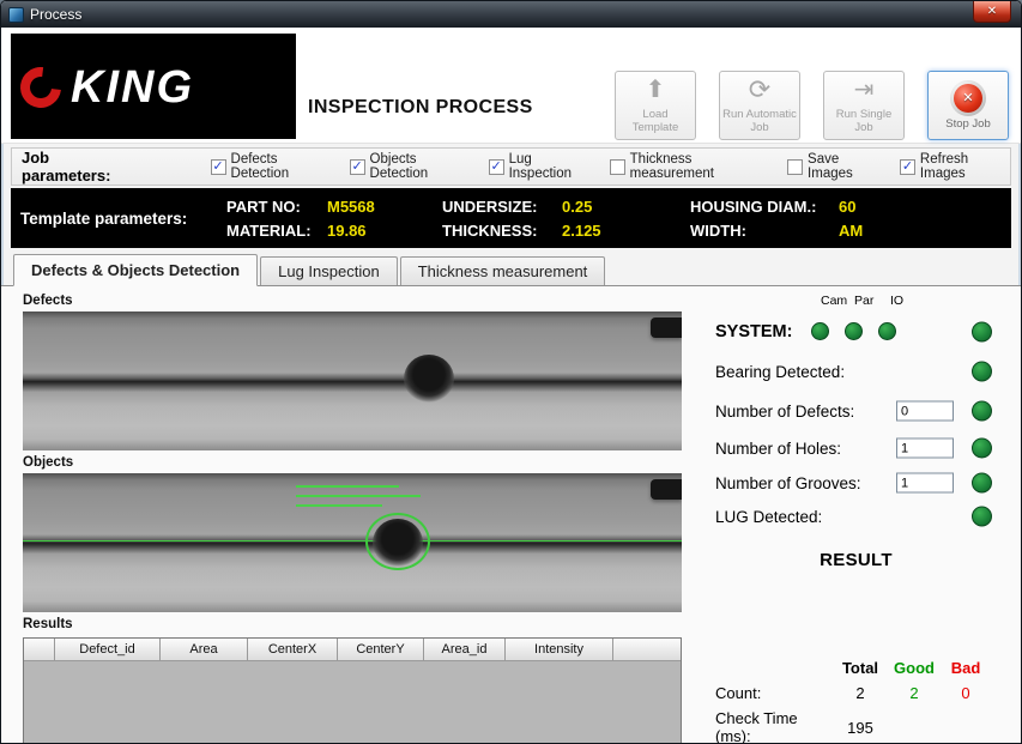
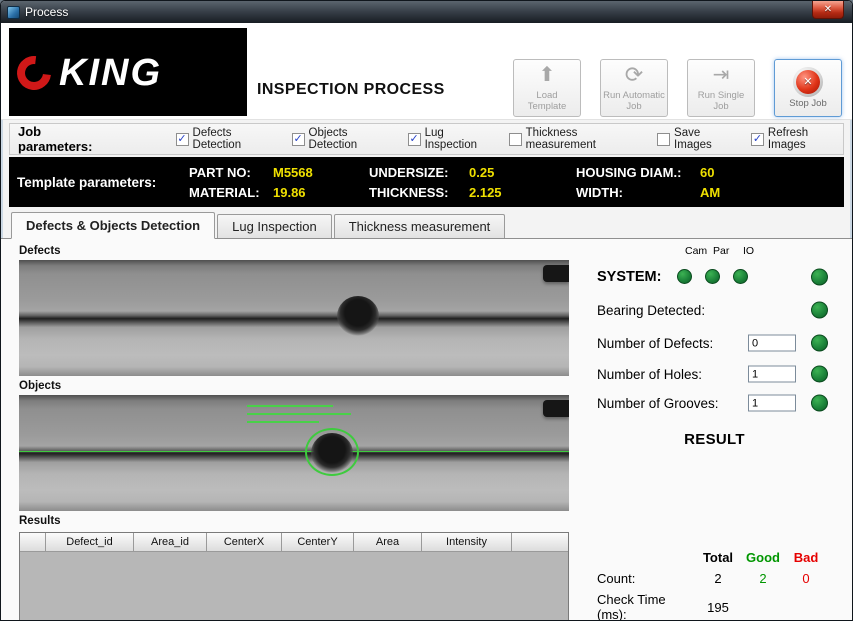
  Process
  ✕
  KING
  INSPECTION PROCESS
  ⬆
  Load Template
  ⟳
  Run Automatic Job
  ⇥
  Run Single Job
  ✕
  Stop Job
  Job parameters:
  ✓
  Defects Detection
  ✓
  Objects Detection
  ✓
  Lug Inspection
  Thickness measurement
  Save Images
  ✓
  Refresh Images
  Template parameters:
  PART NO: M5568
  UNDERSIZE: 0.25
  HOUSING DIAM.: 60
  MATERIAL: 19.86
  THICKNESS: 2.125
  WIDTH: AM
  Defects & Objects Detection
  Lug Inspection
  Thickness measurement
  Defects
  Objects
  Results
  Defect_id
- Area
+ Area_id
  CenterX
  CenterY
- Area_id
+ Area
  Intensity
  Cam
  Par
  IO
  SYSTEM:
  Bearing Detected:
  Number of Defects:
  0
  Number of Holes:
  1
  Number of Grooves:
  1
- LUG Detected:
  RESULT
  Total
  Good
  Bad
  Count:
  2
  2
  0
  Check Time (ms):
  195
